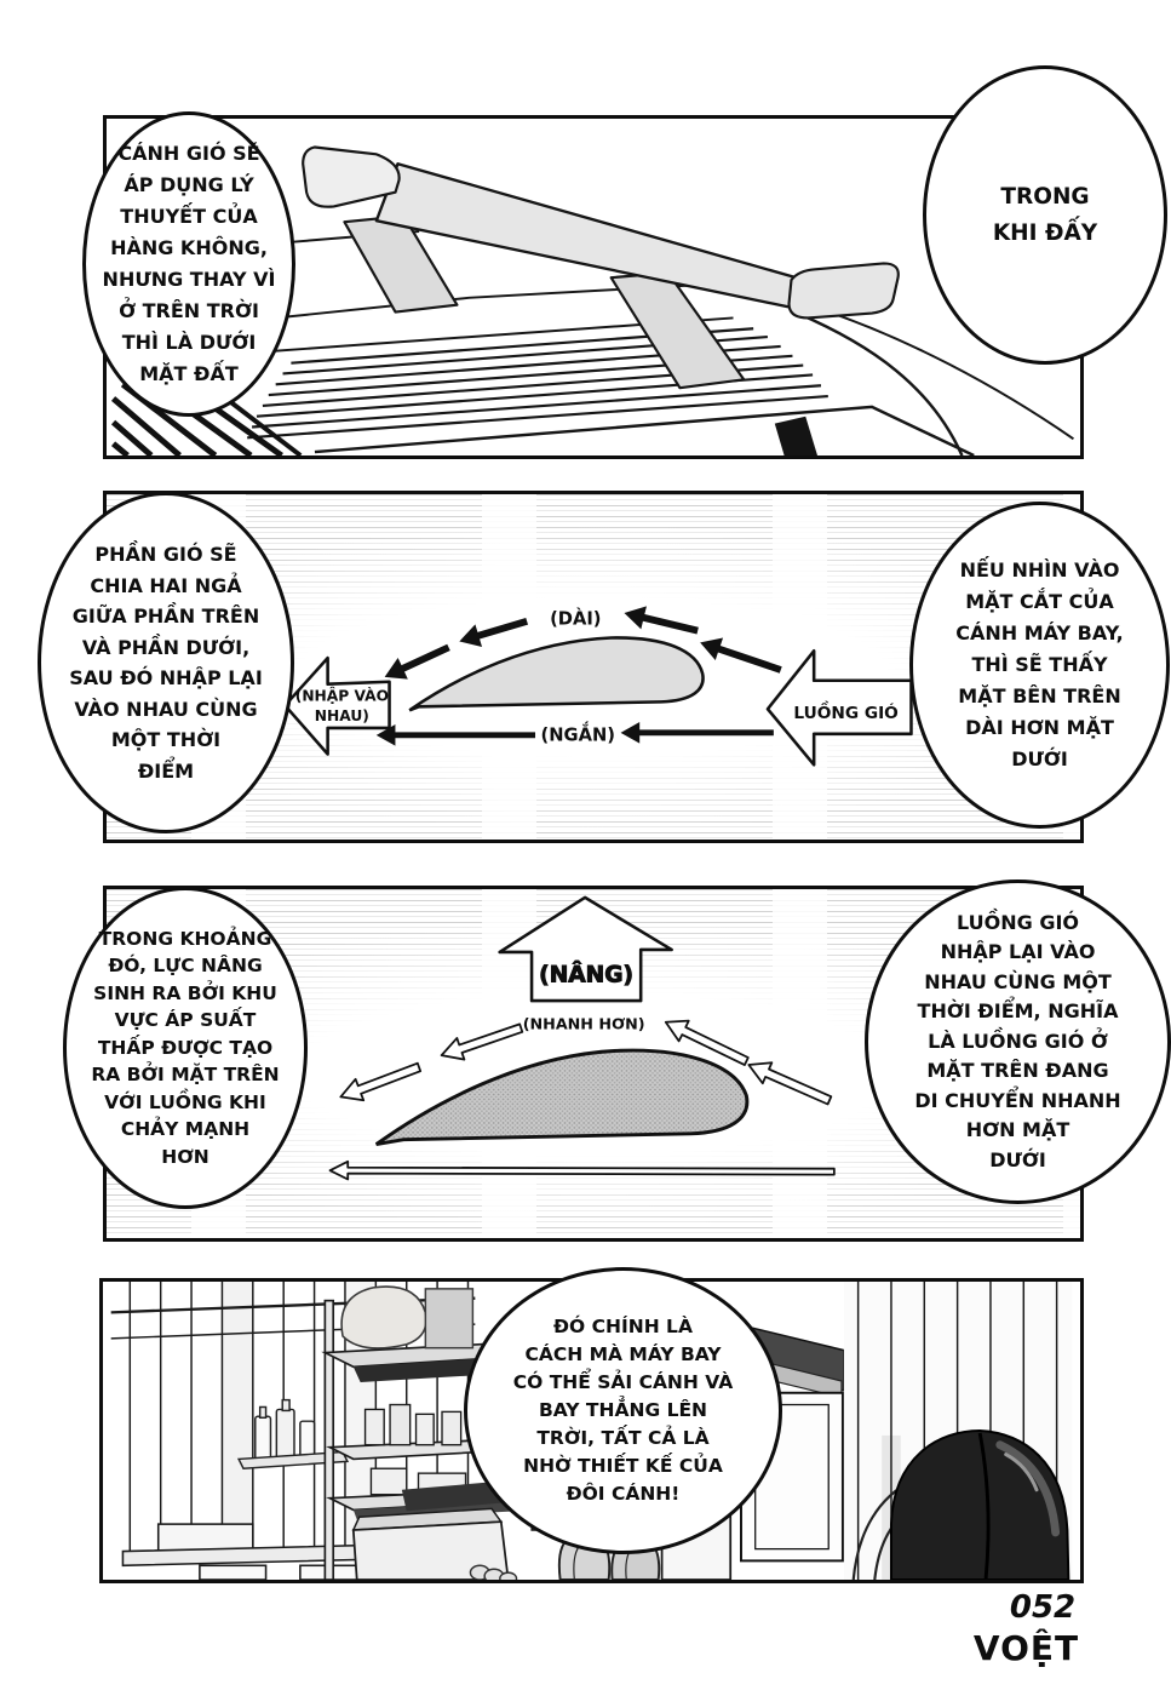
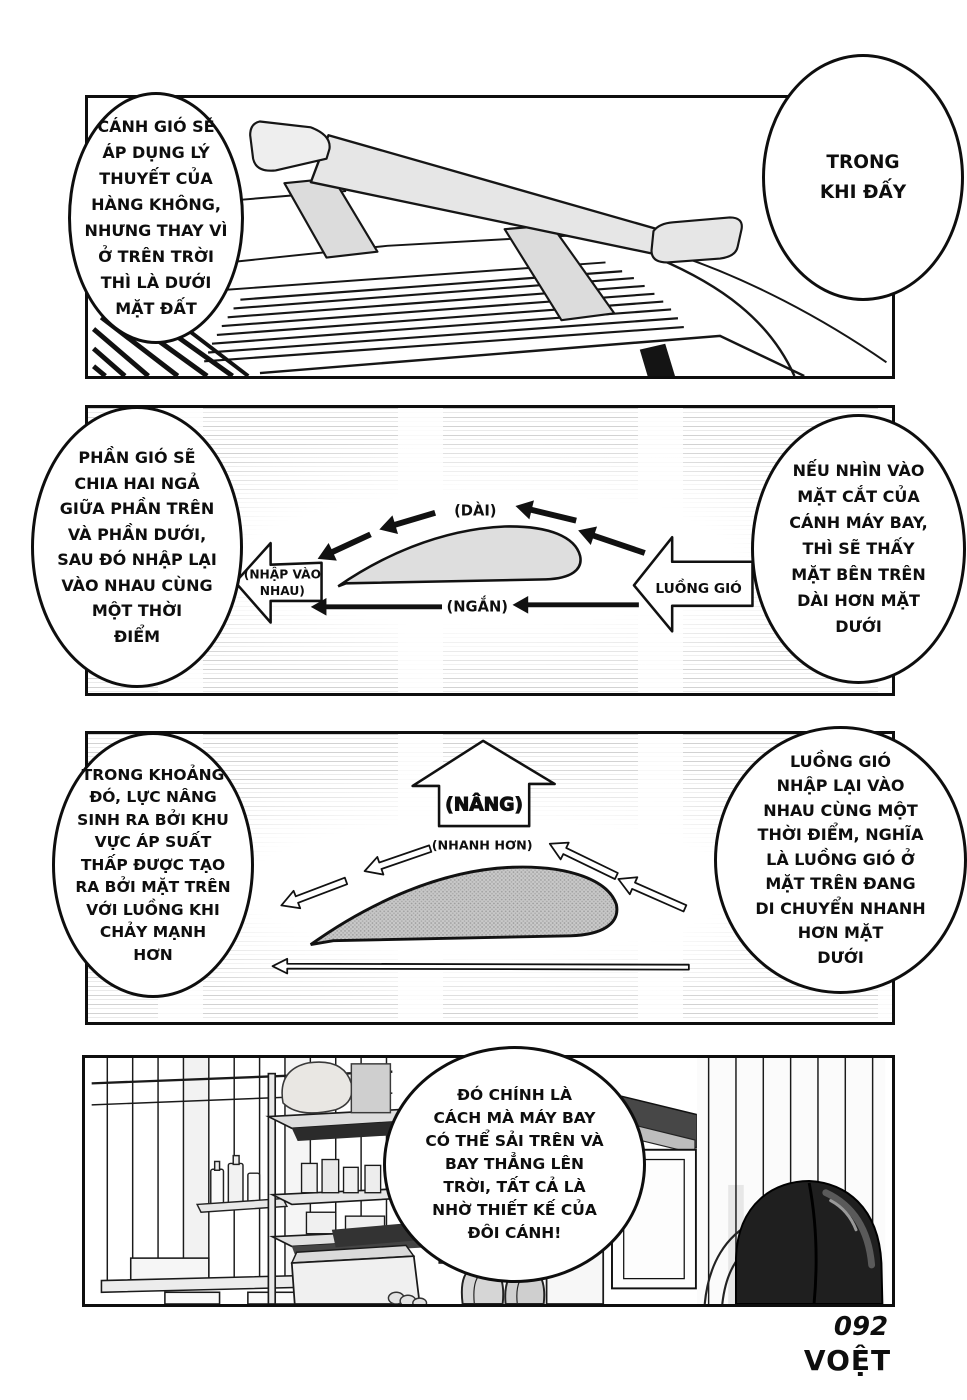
  (DÀI)
  (NGẮN)
  (NHẬP VÀO
  NHAU)
  LUỒNG GIÓ
  (NÂNG)
  (NHANH HƠN)
  CÁNH GIÓ SẼ
  ÁP DỤNG LÝ
  THUYẾT CỦA
  HÀNG KHÔNG,
  NHƯNG THAY VÌ
  Ở TRÊN TRỜI
  THÌ LÀ DƯỚI
  MẶT ĐẤT
  TRONG
  KHI ĐẤY
  PHẦN GIÓ SẼ
  CHIA HAI NGẢ
  GIỮA PHẦN TRÊN
  VÀ PHẦN DƯỚI,
  SAU ĐÓ NHẬP LẠI
  VÀO NHAU CÙNG
  MỘT THỜI
  ĐIỂM
  NẾU NHÌN VÀO
  MẶT CẮT CỦA
  CÁNH MÁY BAY,
  THÌ SẼ THẤY
  MẶT BÊN TRÊN
  DÀI HƠN MẶT
  DƯỚI
  TRONG KHOẢNG
  ĐÓ, LỰC NÂNG
  SINH RA BỞI KHU
  VỰC ÁP SUẤT
  THẤP ĐƯỢC TẠO
  RA BỞI MẶT TRÊN
  VỚI LUỒNG KHI
  CHẢY MẠNH
  HƠN
  LUỒNG GIÓ
  NHẬP LẠI VÀO
  NHAU CÙNG MỘT
  THỜI ĐIỂM, NGHĨA
  LÀ LUỒNG GIÓ Ở
  MẶT TRÊN ĐANG
  DI CHUYỂN NHANH
  HƠN MẶT
  DƯỚI
  ĐÓ CHÍNH LÀ
  CÁCH MÀ MÁY BAY
- CÓ THỂ SẢI CÁNH VÀ
+ CÓ THỂ SẢI TRÊN VÀ
  BAY THẲNG LÊN
  TRỜI, TẤT CẢ LÀ
  NHỜ THIẾT KẾ CỦA
  ĐÔI CÁNH!
- 052
+ 092
  VOỆT
